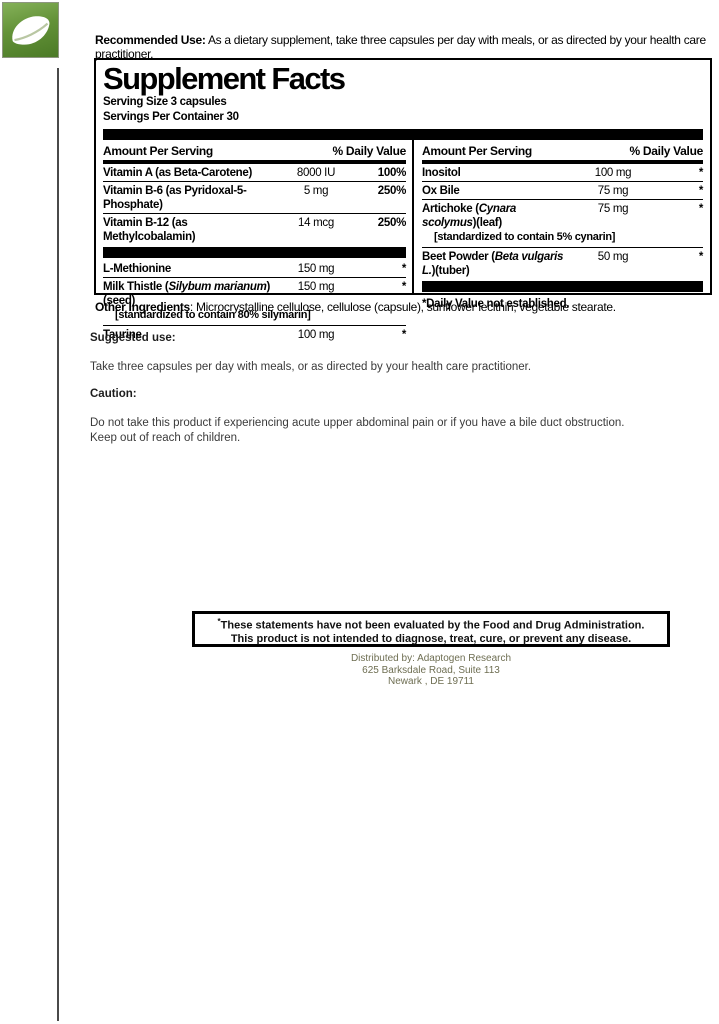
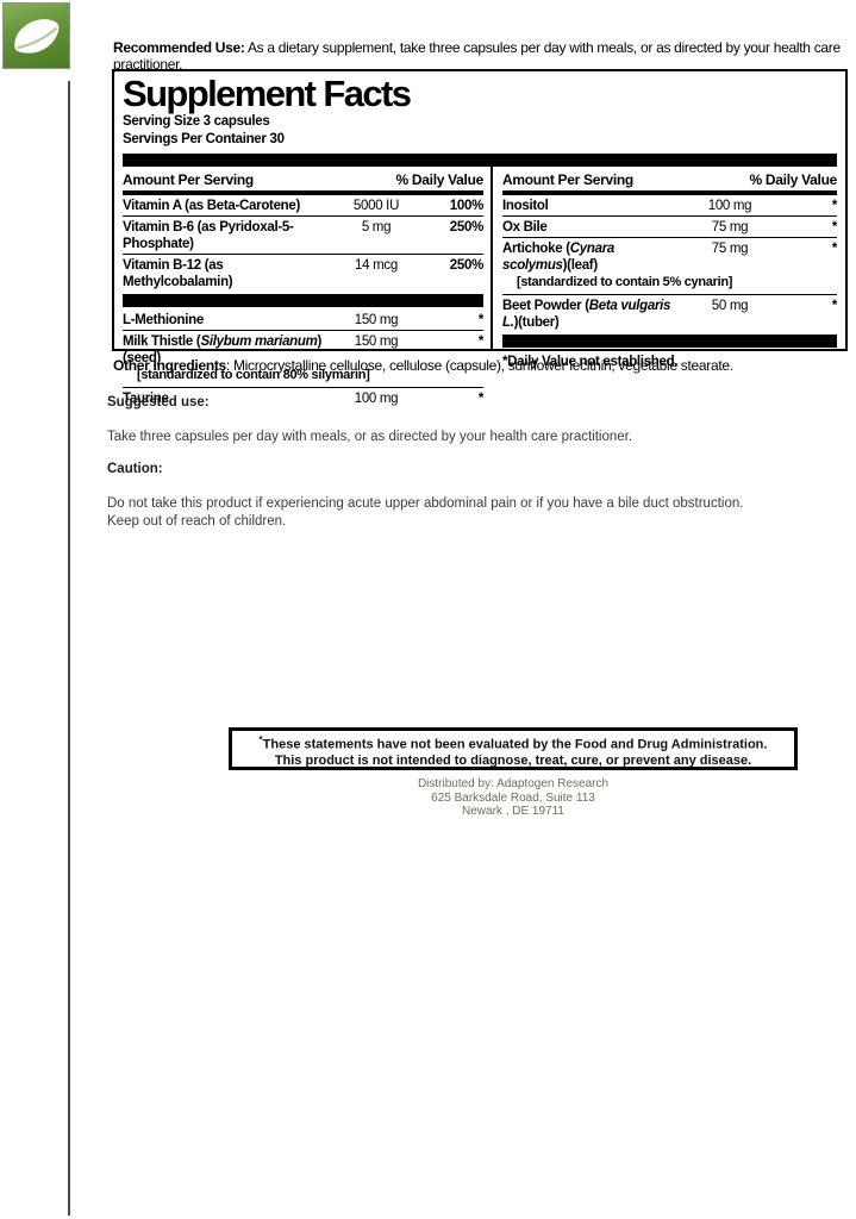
  Recommended Use: As a dietary supplement, take three capsules per day with meals, or as directed by your health care practitioner.
  Supplement Facts
  Serving Size 3 capsules
  Servings Per Container 30
  Amount Per Serving
  % Daily Value
  Vitamin A (as Beta-Carotene)
- 8000 IU
+ 5000 IU
  100%
  Vitamin B-6 (as Pyridoxal-5-Phosphate)
  5 mg
  250%
  Vitamin B-12 (as Methylcobalamin)
  14 mcg
  250%
  L-Methionine
  150 mg
  *
  Milk Thistle (Silybum marianum)(seed)
  150 mg
  *
  [standardized to contain 80% silymarin]
  Taurine
  100 mg
  *
  Amount Per Serving
  % Daily Value
  Inositol
  100 mg
  *
  Ox Bile
  75 mg
  *
  Artichoke (Cynara scolymus)(leaf)
  75 mg
  *
  [standardized to contain 5% cynarin]
  Beet Powder (Beta vulgaris L.)(tuber)
  50 mg
  *
  *Daily Value not established.
  Other Ingredients: Microcrystalline cellulose, cellulose (capsule), sunflower lecithin, vegetable stearate.
  Suggested use:
  Take three capsules per day with meals, or as directed by your health care practitioner.
  Caution:
  Do not take this product if experiencing acute upper abdominal pain or if you have a bile duct obstruction.
  Keep out of reach of children.
  *These statements have not been evaluated by the Food and Drug Administration.
  This product is not intended to diagnose, treat, cure, or prevent any disease.
  Distributed by: Adaptogen Research
  625 Barksdale Road, Suite 113
  Newark , DE 19711
